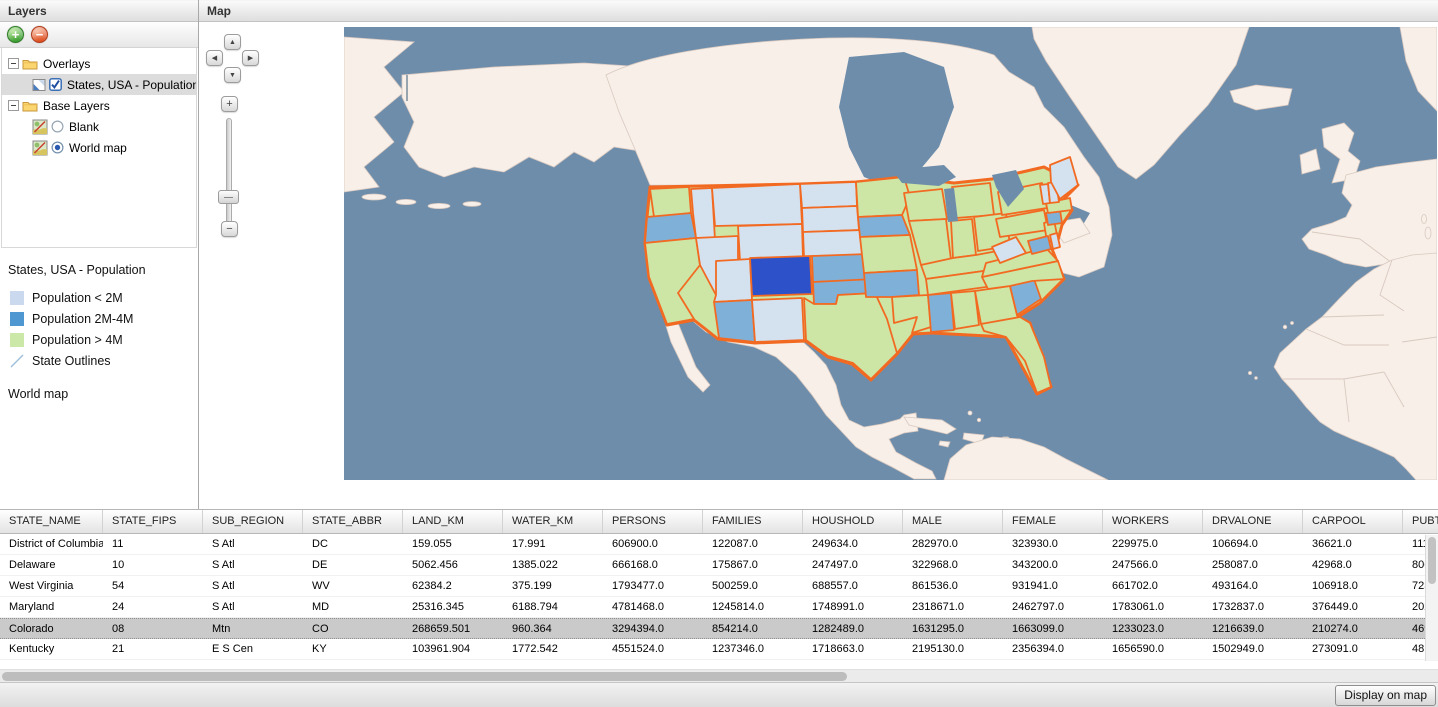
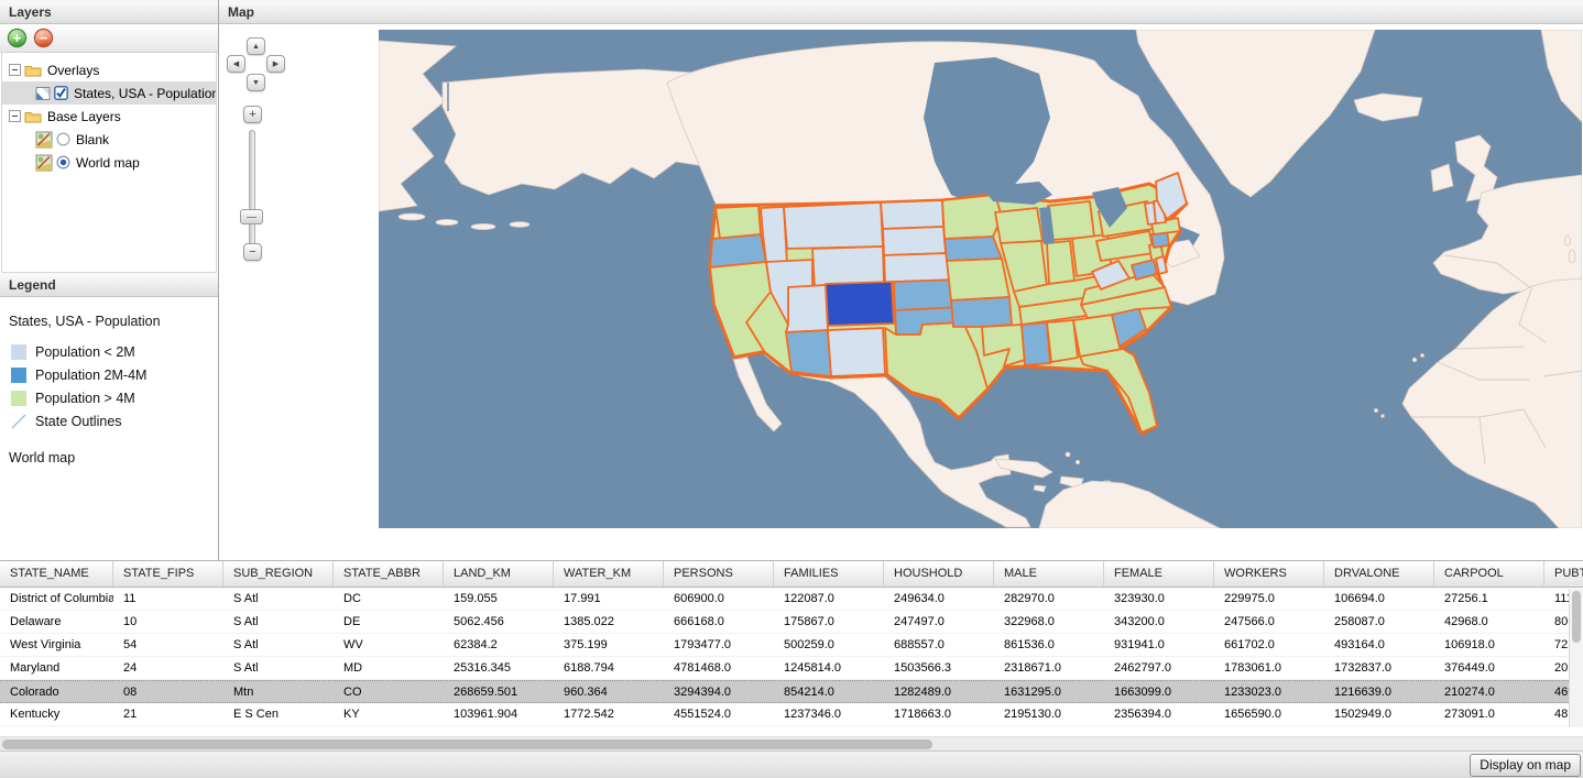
  Layers
  +
  −
  Overlays
  States, USA - Population
  Base Layers
  Blank
  World map
+ Legend
  States, USA - Population
  Population < 2M
  Population 2M-4M
  Population > 4M
  State Outlines
  World map
  Map
  +
  −
  STATE_NAME
  STATE_FIPS
  SUB_REGION
  STATE_ABBR
  LAND_KM
  WATER_KM
  PERSONS
  FAMILIES
  HOUSHOLD
  MALE
  FEMALE
  WORKERS
  DRVALONE
  CARPOOL
  District of Columbia
  11
  S Atl
  DC
  159.055
  17.991
  606900.0
  122087.0
  249634.0
  282970.0
  323930.0
  229975.0
  106694.0
- 36621.0
+ 27256.1
  Delaware
  10
  S Atl
  DE
  5062.456
  1385.022
  666168.0
  175867.0
  247497.0
  322968.0
  343200.0
  247566.0
  258087.0
  42968.0
  West Virginia
  54
  S Atl
  WV
  62384.2
  375.199
  1793477.0
  500259.0
  688557.0
  861536.0
  931941.0
  661702.0
  493164.0
  106918.0
  Maryland
  24
  S Atl
  MD
  25316.345
  6188.794
  4781468.0
  1245814.0
- 1748991.0
+ 1503566.3
  2318671.0
  2462797.0
  1783061.0
  1732837.0
  376449.0
  Colorado
  08
  Mtn
  CO
  268659.501
  960.364
  3294394.0
  854214.0
  1282489.0
  1631295.0
  1663099.0
  1233023.0
  1216639.0
  210274.0
  Kentucky
  21
  E S Cen
  KY
  103961.904
  1772.542
  4551524.0
  1237346.0
  1718663.0
  2195130.0
  2356394.0
  1656590.0
  1502949.0
  273091.0
  Display on map
